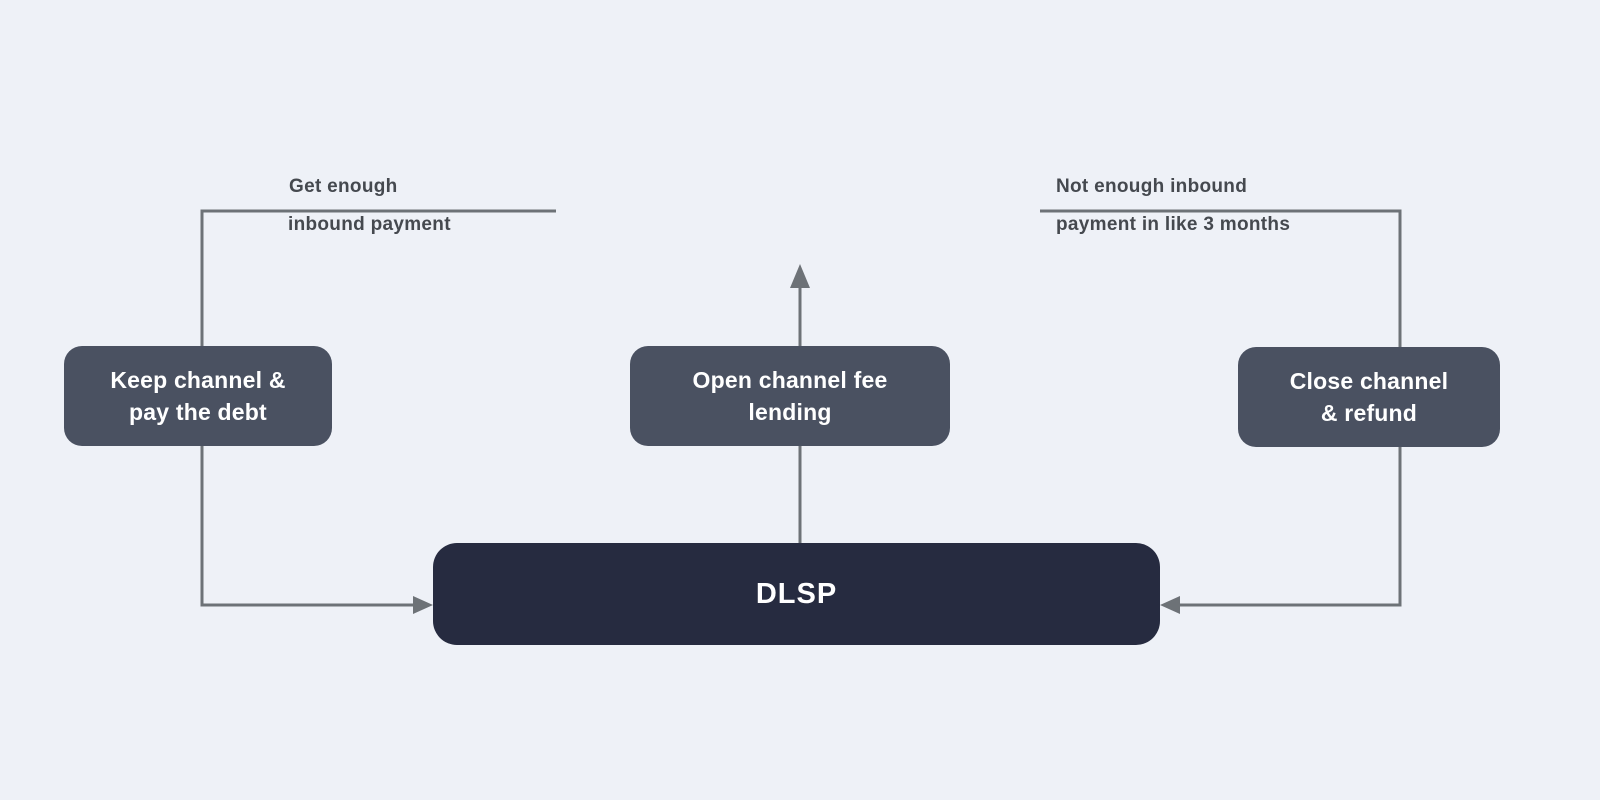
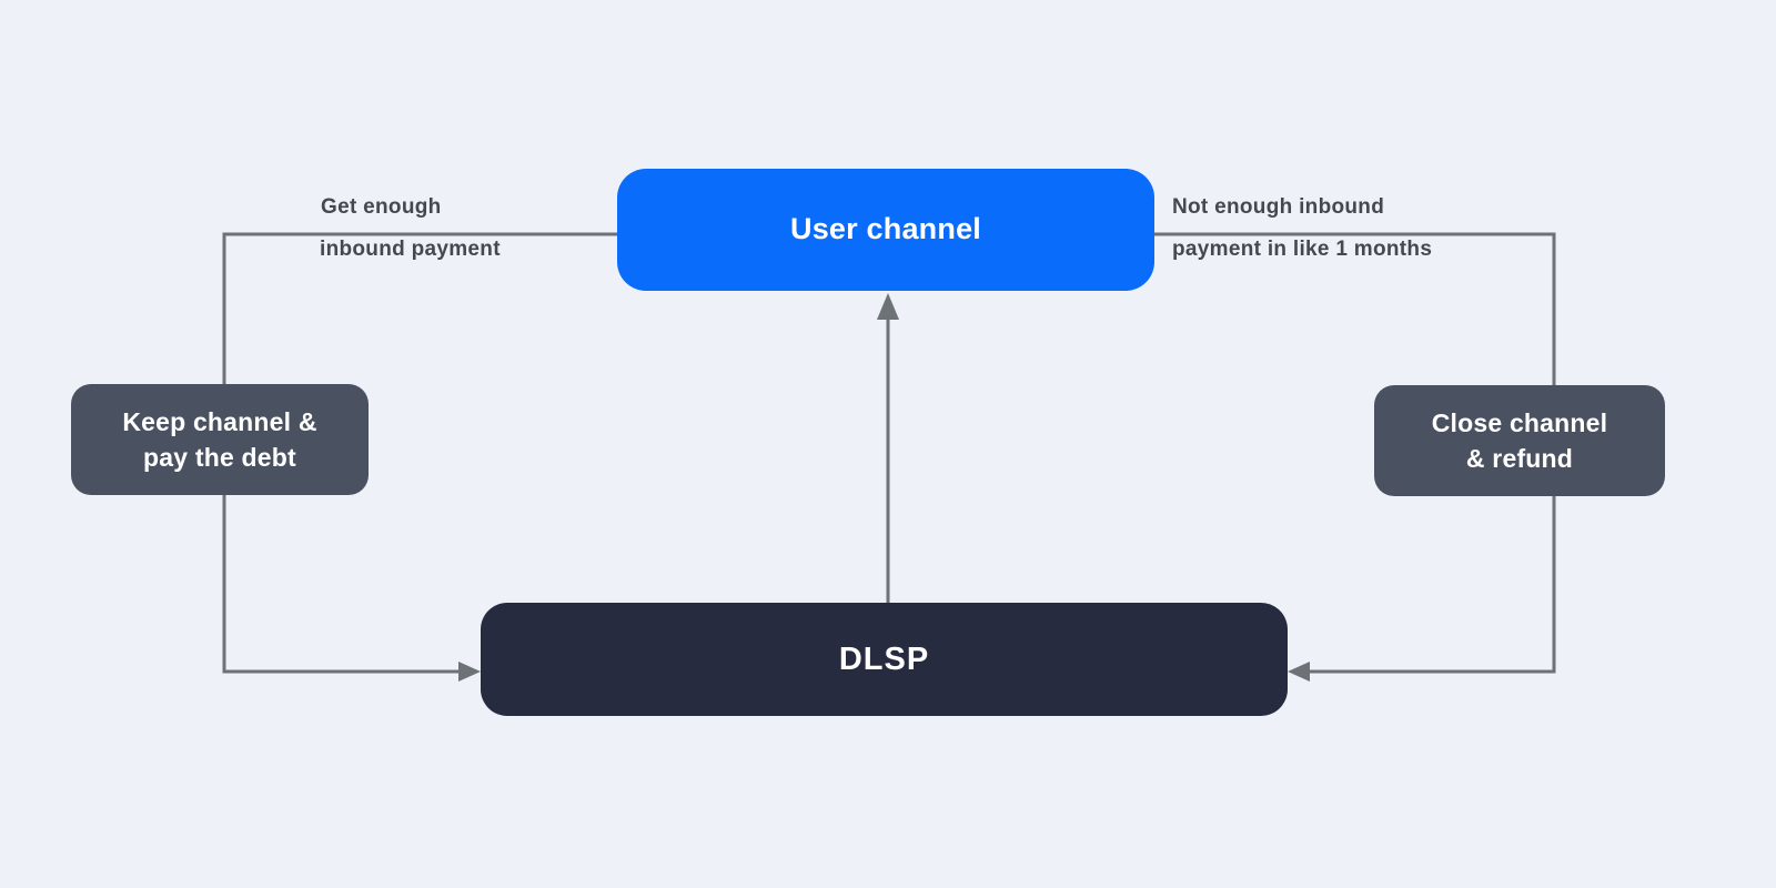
+ User channel
  Keep channel &
  pay the debt
- Open channel fee
- lending
  Close channel
  & refund
  DLSP
  Get enough
  inbound payment
  Not enough inbound
- payment in like 3 months
+ payment in like 1 months
